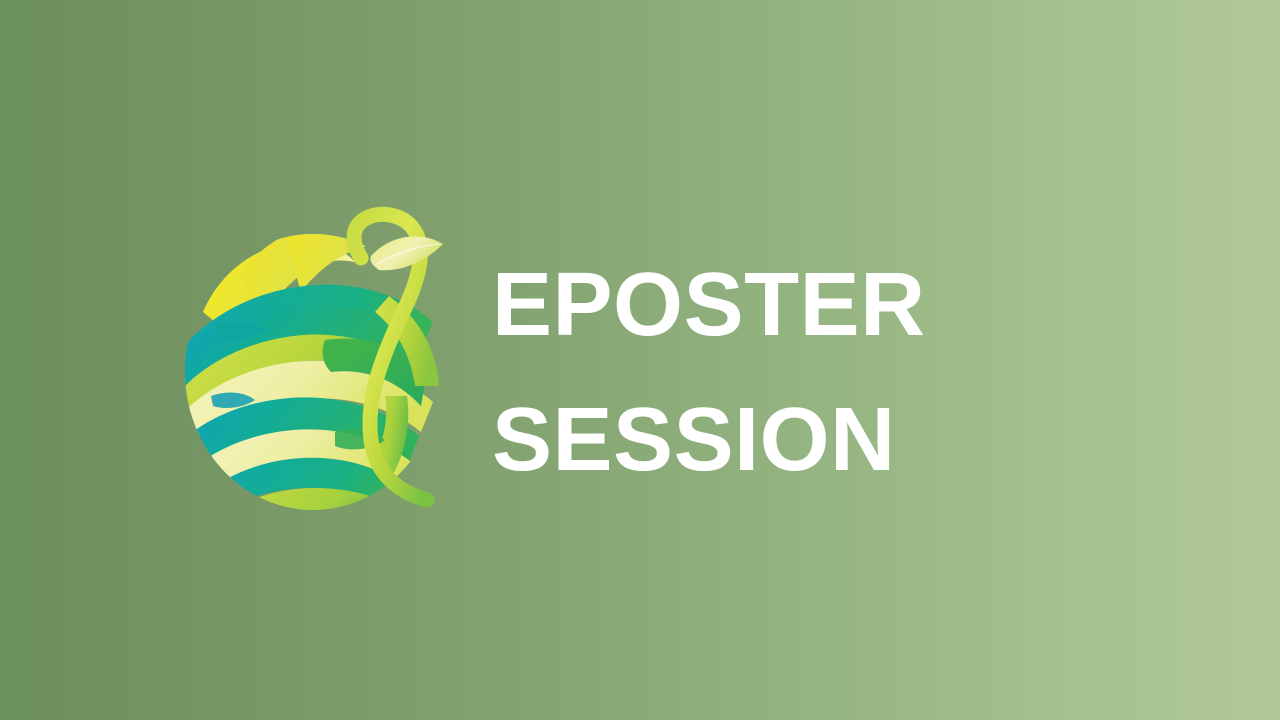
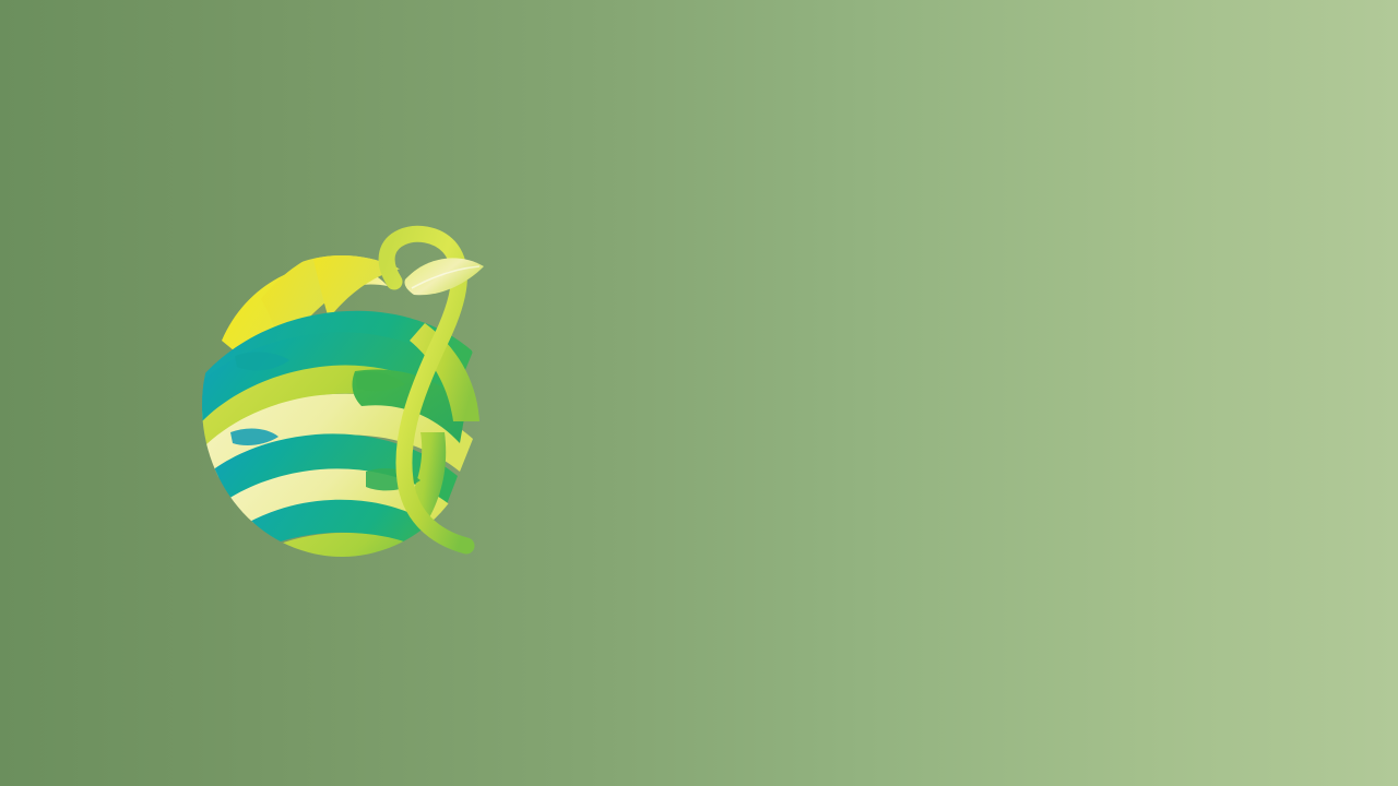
- EPOSTER
- SESSION
